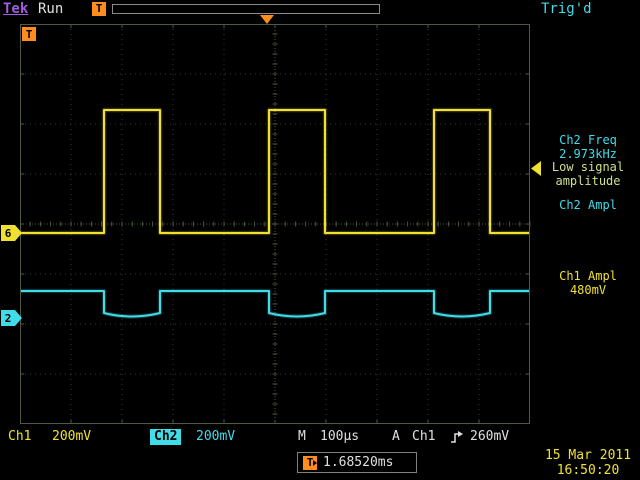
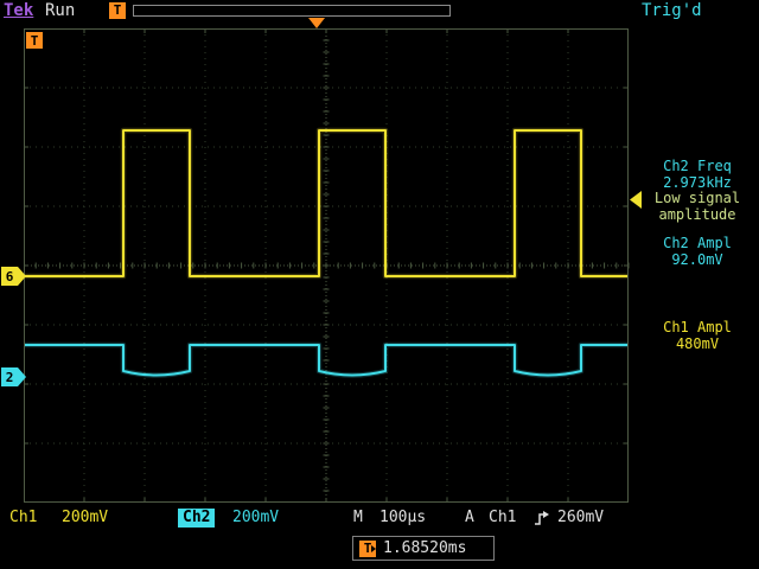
  T
  6
  2
  Tek
  Run
  T
  Trig'd
  Ch2 Freq
  2.973kHz
  Low signal
  amplitude
  Ch2 Ampl
+ 92.0mV
  Ch1 Ampl
  480mV
  Ch1
  200mV
  Ch2
  200mV
  M
  100µs
  A
  Ch1
  260mV
  T
  1.68520ms
- 15 Mar 2011
- 16:50:20
